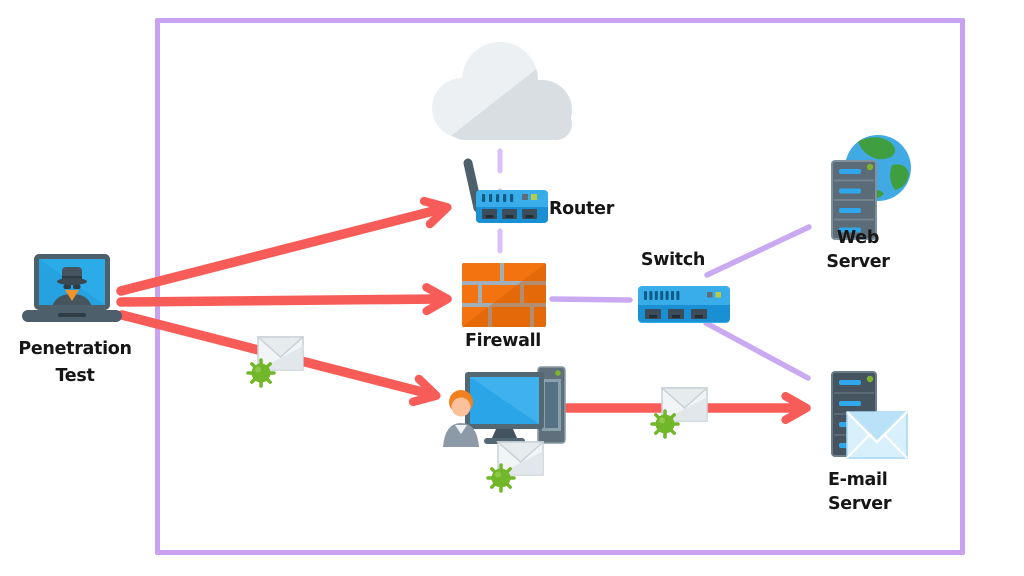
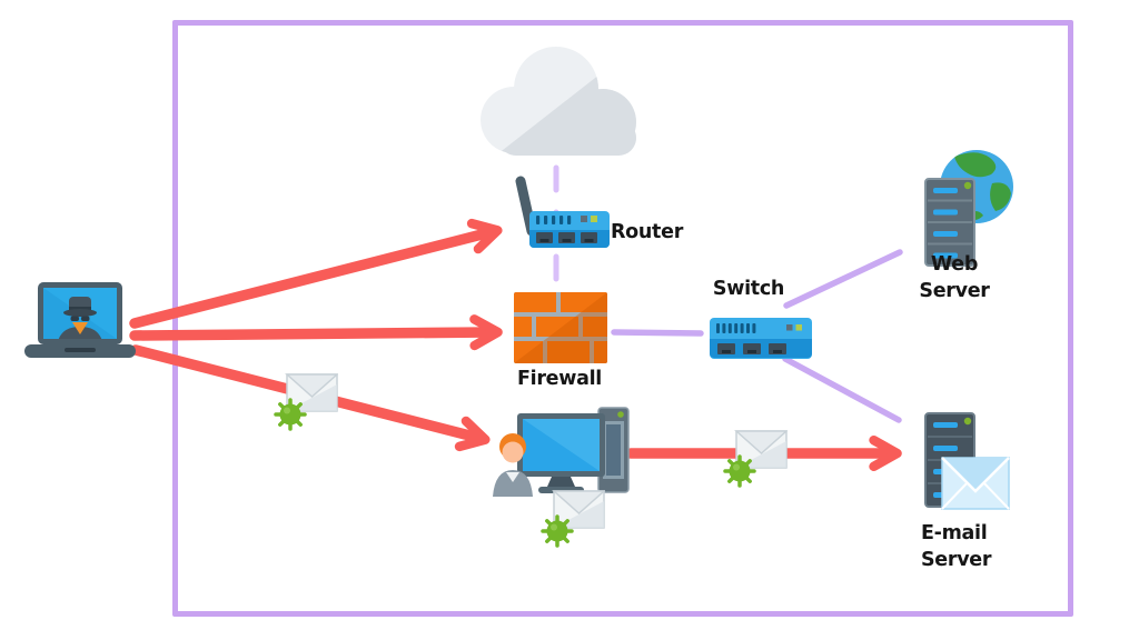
- Penetration
- Test
  Router
  Firewall
  Switch
  Web
  Server
  E-mail
  Server
